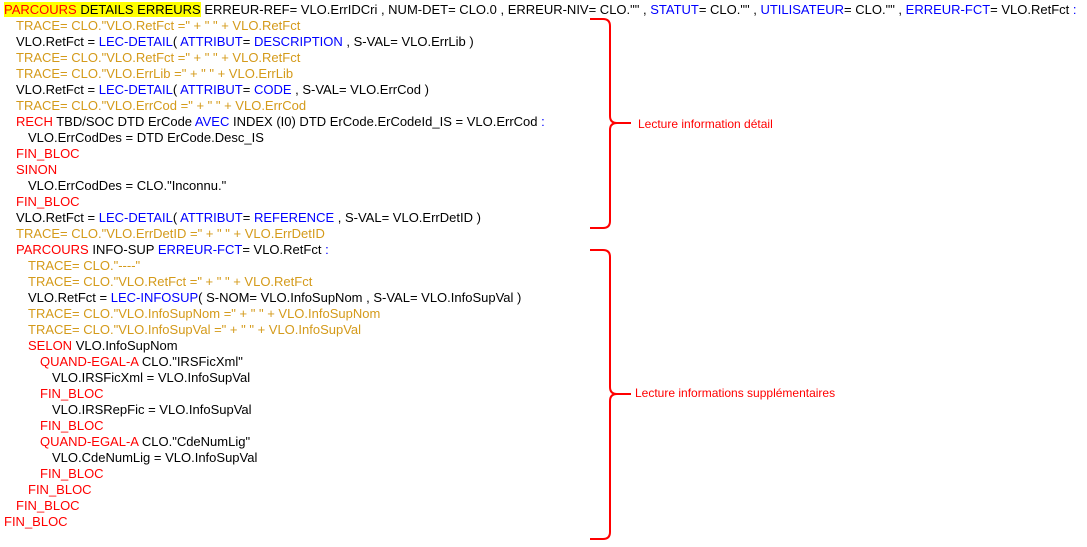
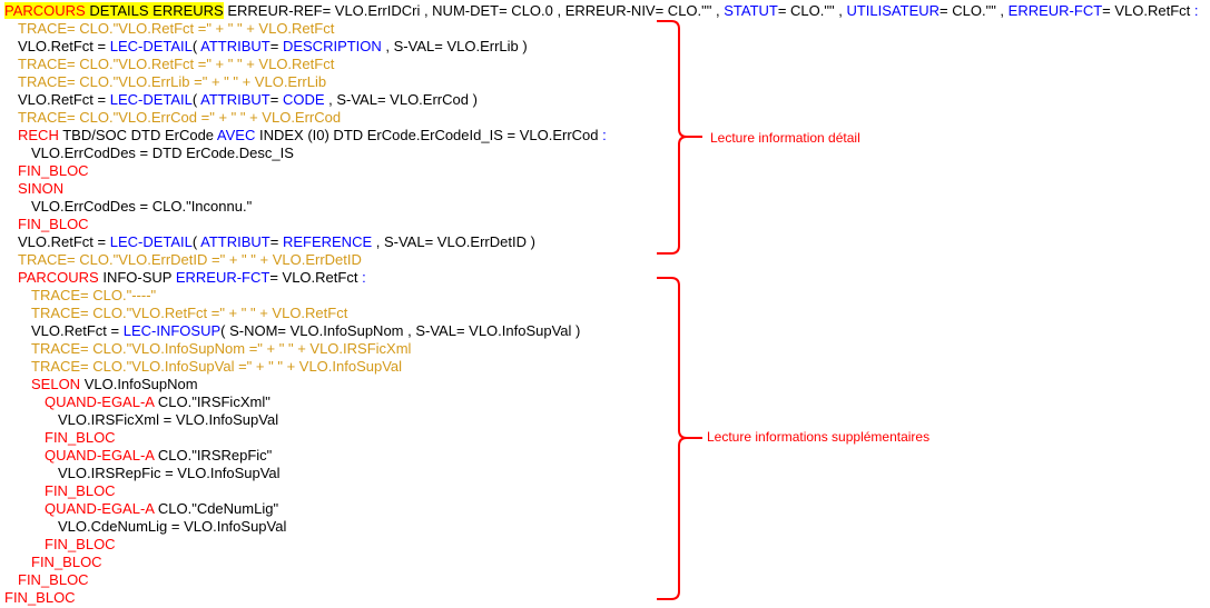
  PARCOURS DETAILS ERREURS ERREUR-REF= VLO.ErrIDCri , NUM-DET= CLO.0 , ERREUR-NIV= CLO."" , STATUT= CLO."" , UTILISATEUR= CLO."" , ERREUR-FCT= VLO.RetFct :
  TRACE= CLO."VLO.RetFct =" + " " + VLO.RetFct
  VLO.RetFct = LEC-DETAIL( ATTRIBUT= DESCRIPTION , S-VAL= VLO.ErrLib )
  TRACE= CLO."VLO.RetFct =" + " " + VLO.RetFct
  TRACE= CLO."VLO.ErrLib =" + " " + VLO.ErrLib
  VLO.RetFct = LEC-DETAIL( ATTRIBUT= CODE , S-VAL= VLO.ErrCod )
  TRACE= CLO."VLO.ErrCod =" + " " + VLO.ErrCod
  RECH TBD/SOC DTD ErCode AVEC INDEX (I0) DTD ErCode.ErCodeId_IS = VLO.ErrCod :
  VLO.ErrCodDes = DTD ErCode.Desc_IS
  FIN_BLOC
  SINON
  VLO.ErrCodDes = CLO."Inconnu."
  FIN_BLOC
  VLO.RetFct = LEC-DETAIL( ATTRIBUT= REFERENCE , S-VAL= VLO.ErrDetID )
  TRACE= CLO."VLO.ErrDetID =" + " " + VLO.ErrDetID
  PARCOURS INFO-SUP ERREUR-FCT= VLO.RetFct :
  TRACE= CLO."----"
  TRACE= CLO."VLO.RetFct =" + " " + VLO.RetFct
  VLO.RetFct = LEC-INFOSUP( S-NOM= VLO.InfoSupNom , S-VAL= VLO.InfoSupVal )
- TRACE= CLO."VLO.InfoSupNom =" + " " + VLO.InfoSupNom
+ TRACE= CLO."VLO.InfoSupNom =" + " " + VLO.IRSFicXml
  TRACE= CLO."VLO.InfoSupVal =" + " " + VLO.InfoSupVal
  SELON VLO.InfoSupNom
  QUAND-EGAL-A CLO."IRSFicXml"
  VLO.IRSFicXml = VLO.InfoSupVal
  FIN_BLOC
+ QUAND-EGAL-A CLO."IRSRepFic"
  VLO.IRSRepFic = VLO.InfoSupVal
  FIN_BLOC
  QUAND-EGAL-A CLO."CdeNumLig"
  VLO.CdeNumLig = VLO.InfoSupVal
  FIN_BLOC
  FIN_BLOC
  FIN_BLOC
  FIN_BLOC
  Lecture information détail
  Lecture informations supplémentaires
